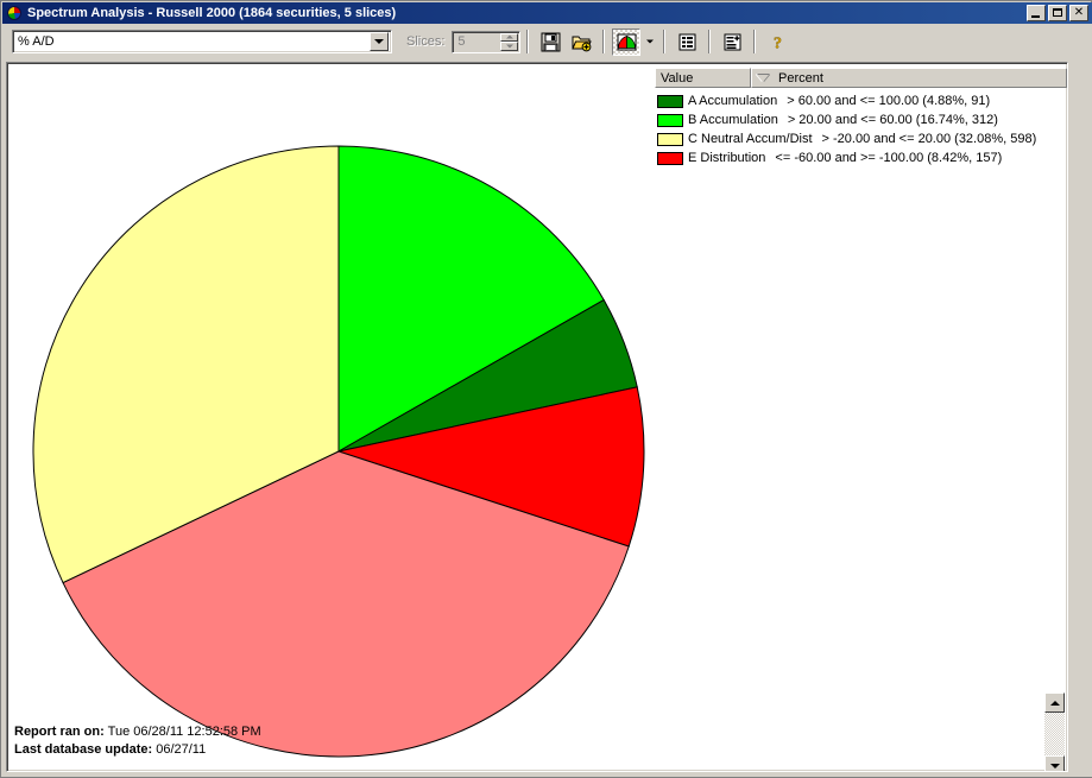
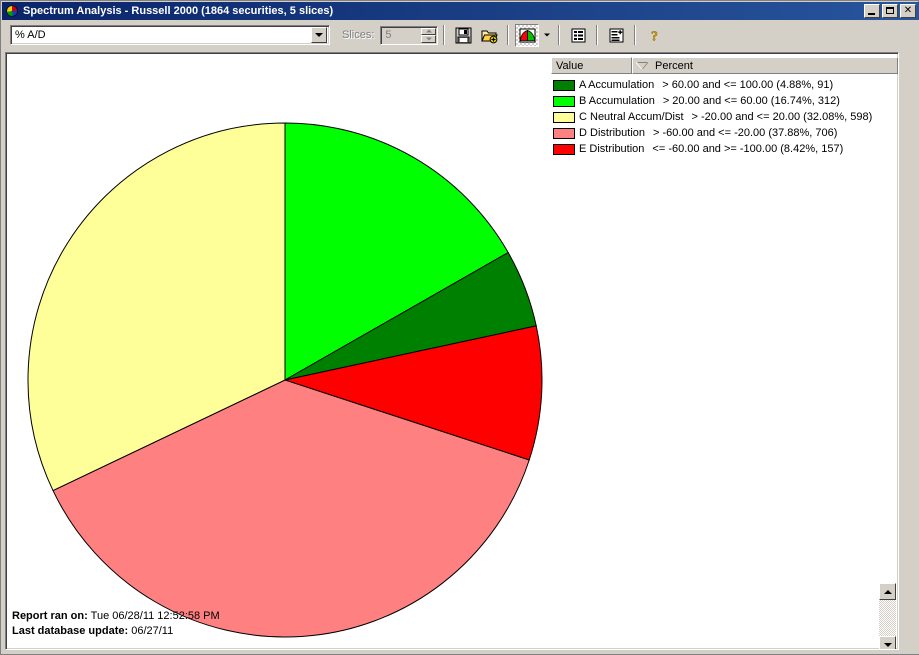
  Spectrum Analysis - Russell 2000 (1864 securities, 5 slices)
  ✕
  % A/D
  Slices:
  5
  ?
  Value
  Percent
  A Accumulation
  > 60.00 and <= 100.00 (4.88%, 91)
  B Accumulation
  > 20.00 and <= 60.00 (16.74%, 312)
  C Neutral Accum/Dist
  > -20.00 and <= 20.00 (32.08%, 598)
+ D Distribution
+ > -60.00 and <= -20.00 (37.88%, 706)
  E Distribution
  <= -60.00 and >= -100.00 (8.42%, 157)
  Report ran on: Tue 06/28/11 12:52:58 PM
  Last database update: 06/27/11
